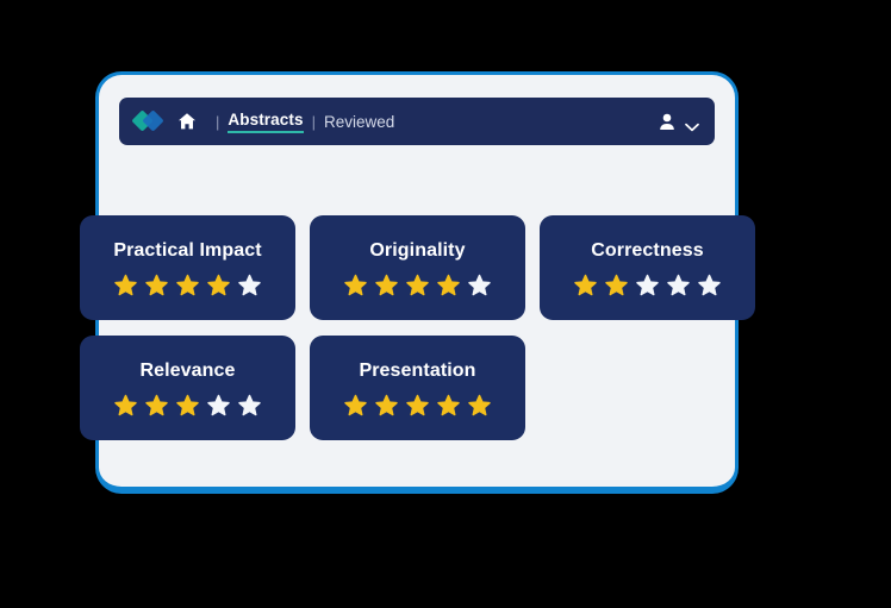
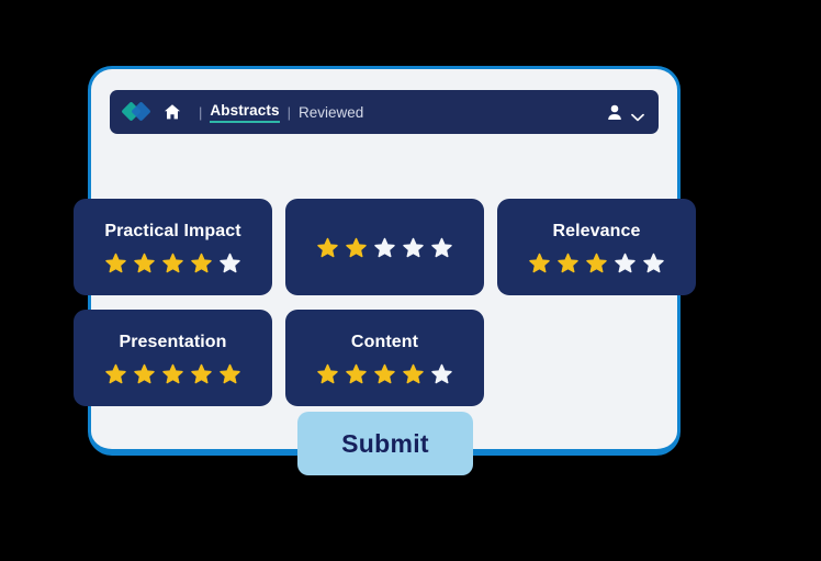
  |
  Abstracts
  |
  Reviewed
  Practical Impact
- Originality
- Correctness
  Relevance
  Presentation
+ Content
+ Submit
